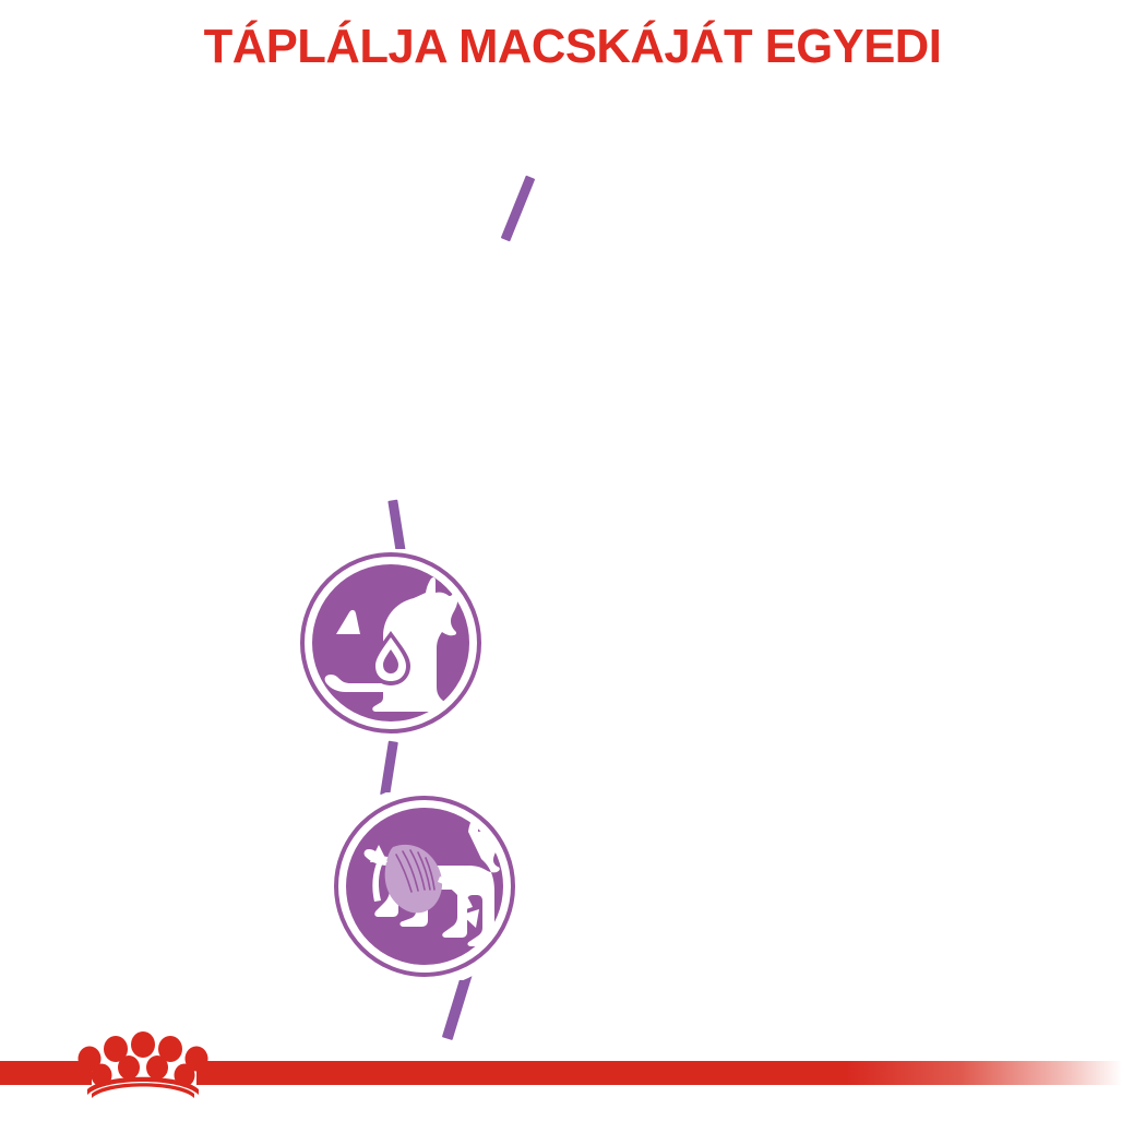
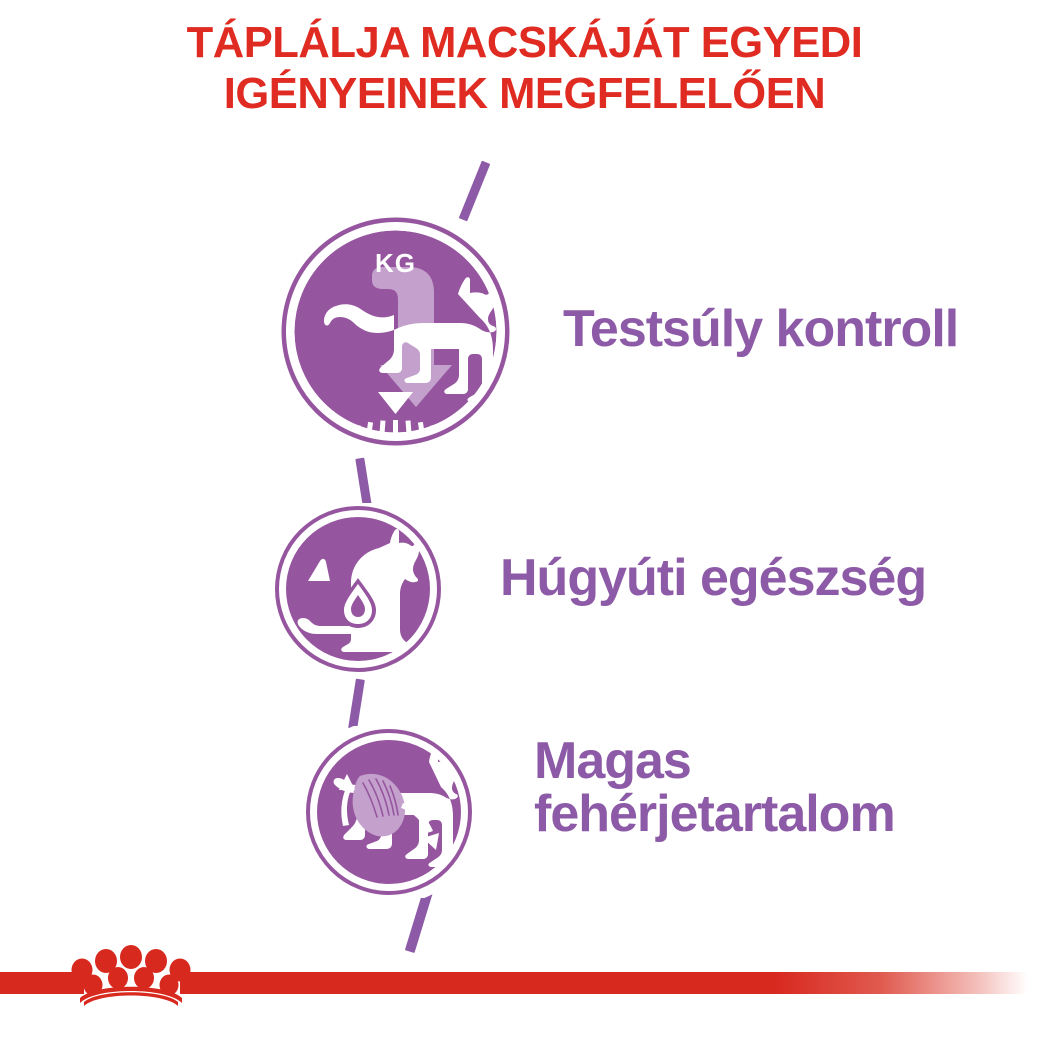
  TÁPLÁLJA MACSKÁJÁT EGYEDI
+ IGÉNYEINEK MEGFELELŐEN
+ KG
+ Testsúly kontroll
+ Húgyúti egészség
+ Magas
+ fehérjetartalom
